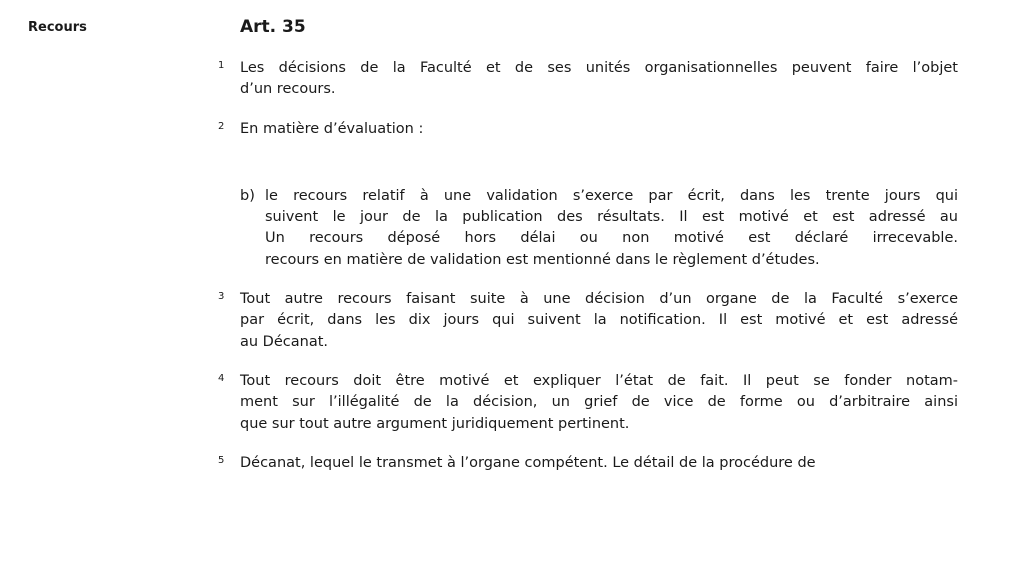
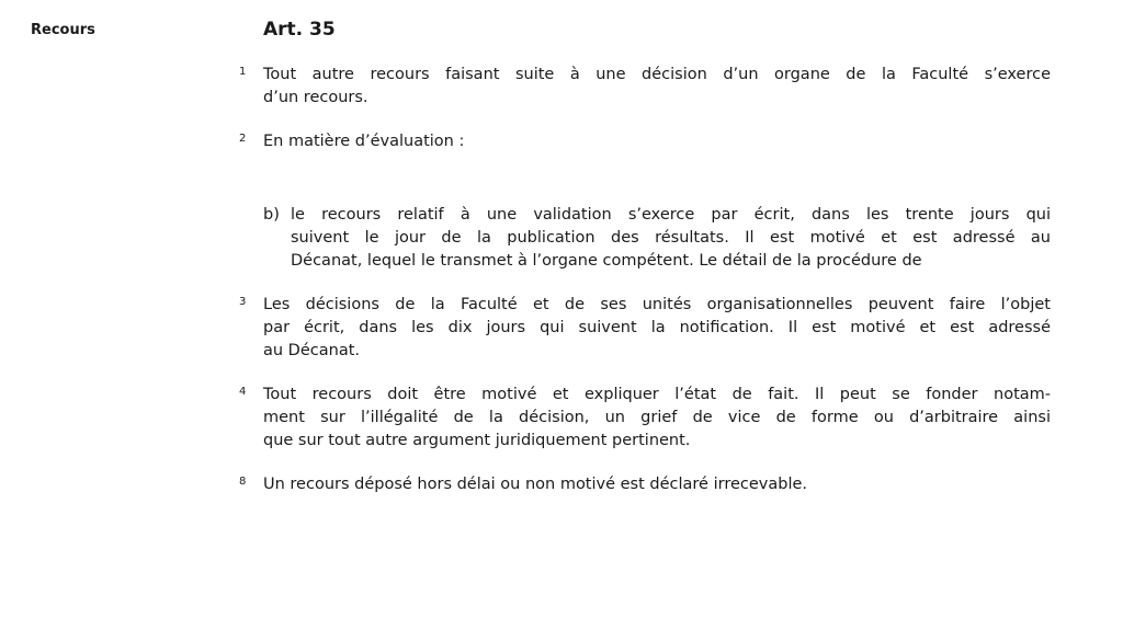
  Recours
  Art. 35
  1
- Les décisions de la Faculté et de ses unités organisationnelles peuvent faire l’objet
+ Tout autre recours faisant suite à une décision d’un organe de la Faculté s’exerce
  d’un recours.
  2
  En matière d’évaluation :
  b)
  le recours relatif à une validation s’exerce par écrit, dans les trente jours qui
  suivent le jour de la publication des résultats. Il est motivé et est adressé au
- Un recours déposé hors délai ou non motivé est déclaré irrecevable.
+ Décanat, lequel le transmet à l’organe compétent. Le détail de la procédure de
- recours en matière de validation est mentionné dans le règlement d’études.
  3
- Tout autre recours faisant suite à une décision d’un organe de la Faculté s’exerce
+ Les décisions de la Faculté et de ses unités organisationnelles peuvent faire l’objet
  par écrit, dans les dix jours qui suivent la notification. Il est motivé et est adressé
  au Décanat.
  4
  Tout recours doit être motivé et expliquer l’état de fait. Il peut se fonder notam-
  ment sur l’illégalité de la décision, un grief de vice de forme ou d’arbitraire ainsi
  que sur tout autre argument juridiquement pertinent.
- 5
+ 8
- Décanat, lequel le transmet à l’organe compétent. Le détail de la procédure de
+ Un recours déposé hors délai ou non motivé est déclaré irrecevable.
